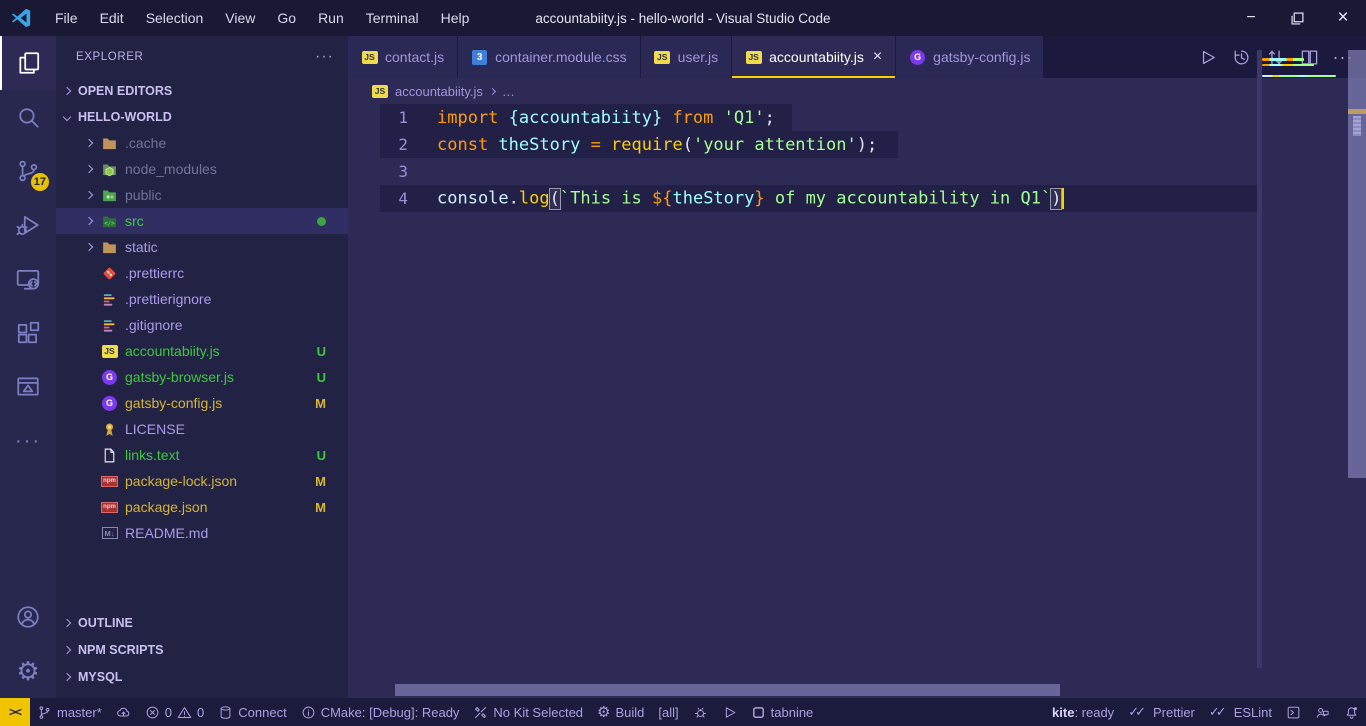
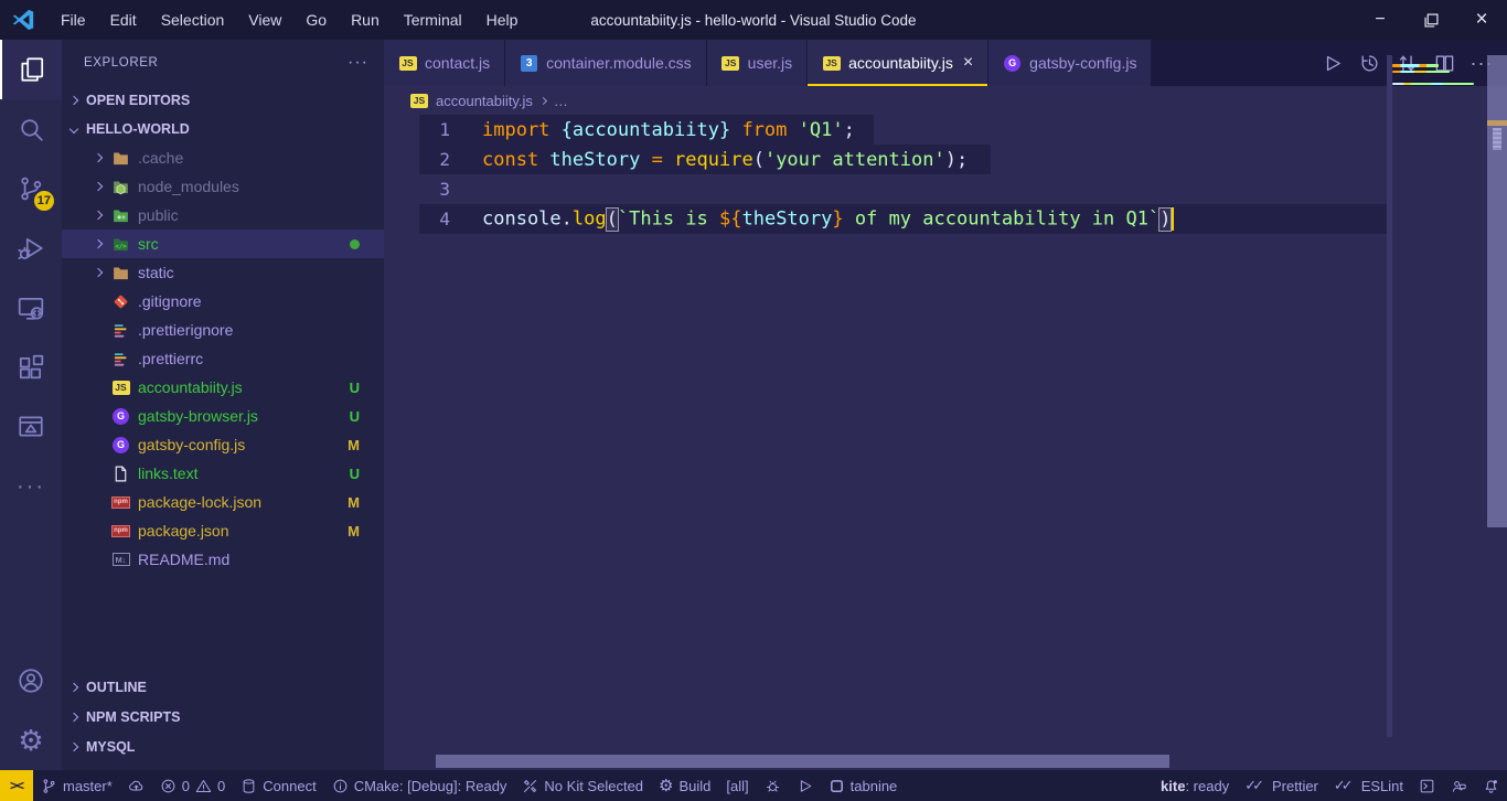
  File
  Edit
  Selection
  View
  Go
  Run
  Terminal
  Help
  accountabiity.js - hello-world - Visual Studio Code
  −
  ×
  17
  ···
  ⚙
  EXPLORER
  ···
  OPEN EDITORS
  HELLO-WORLD
  .cache
  node_modules
  public
  src
  static
- .prettierrc
+ .gitignore
  .prettierignore
- .gitignore
+ .prettierrc
  JS
  accountabiity.js
  U
  G
  gatsby-browser.js
  U
  G
  gatsby-config.js
  M
- LICENSE
  links.text
  U
  package-lock.json
  M
  package.json
  M
  M↓
  README.md
  OUTLINE
  NPM SCRIPTS
  MYSQL
  JS
  contact.js
  3
  container.module.css
  JS
  user.js
  JS
  accountabiity.js
  ×
  G
  gatsby-config.js
  ···
  JS
  accountabiity.js
  …
  1
  import {accountabiity} from 'Q1';
  2
  const theStory = require('your attention');
  3
  4
  console.log(`This is ${theStory} of my accountability in Q1`)
  ><
  master*
  0
  0
  Connect
  CMake: [Debug]: Ready
  No Kit Selected
  ⚙
  Build
  [all]
  tabnine
  kite: ready
  ✓✓
  Prettier
  ✓✓
  ESLint
